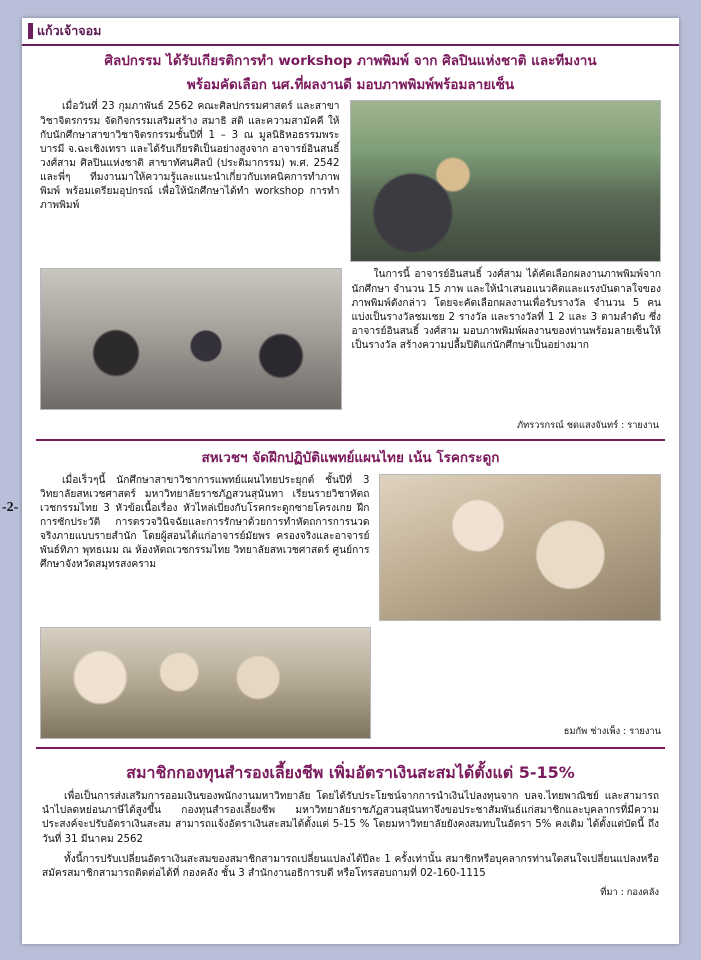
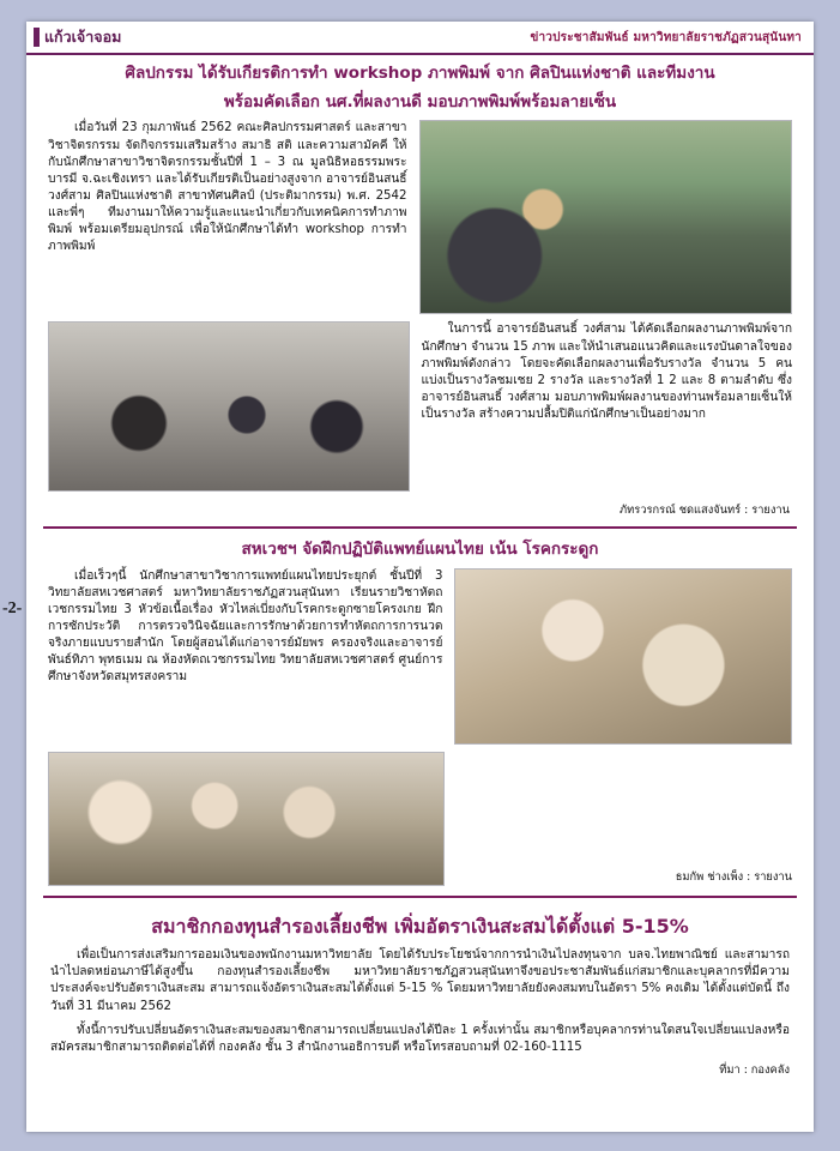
  แก้วเจ้าจอม
+ ข่าวประชาสัมพันธ์ มหาวิทยาลัยราชภัฏสวนสุนันทา
  ศิลปกรรม ได้รับเกียรติการทำ workshop ภาพพิมพ์ จาก ศิลปินแห่งชาติ และทีมงาน
  พร้อมคัดเลือก นศ.ที่ผลงานดี มอบภาพพิมพ์พร้อมลายเซ็น
  เมื่อวันที่ 23 กุมภาพันธ์ 2562 คณะศิลปกรรมศาสตร์ และสาขาวิชาจิตรกรรม จัดกิจกรรมเสริมสร้าง สมาธิ สติ และความสามัคคี ให้กับนักศึกษาสาขาวิชาจิตรกรรมชั้นปีที่ 1 – 3 ณ มูลนิธิหอธรรมพระบารมี จ.ฉะเชิงเทรา และได้รับเกียรติเป็นอย่างสูงจาก อาจารย์อินสนธิ์ วงศ์สาม ศิลปินแห่งชาติ สาขาทัศนศิลป์ (ประติมากรรม) พ.ศ. 2542 และพี่ๆ ทีมงานมาให้ความรู้และแนะนำเกี่ยวกับเทคนิคการทำภาพพิมพ์ พร้อมเตรียมอุปกรณ์ เพื่อให้นักศึกษาได้ทำ workshop การทำภาพพิมพ์
- ในการนี้ อาจารย์อินสนธิ์ วงศ์สาม ได้คัดเลือกผลงานภาพพิมพ์จากนักศึกษา จำนวน 15 ภาพ และให้นำเสนอแนวคิดและแรงบันดาลใจของภาพพิมพ์ดังกล่าว โดยจะคัดเลือกผลงานเพื่อรับรางวัล จำนวน 5 คน แบ่งเป็นรางวัลชมเชย 2 รางวัล และรางวัลที่ 1 2 และ 3 ตามลำดับ ซึ่งอาจารย์อินสนธิ์ วงศ์สาม มอบภาพพิมพ์ผลงานของท่านพร้อมลายเซ็นให้เป็นรางวัล สร้างความปลื้มปิติแก่นักศึกษาเป็นอย่างมาก
+ ในการนี้ อาจารย์อินสนธิ์ วงศ์สาม ได้คัดเลือกผลงานภาพพิมพ์จากนักศึกษา จำนวน 15 ภาพ และให้นำเสนอแนวคิดและแรงบันดาลใจของภาพพิมพ์ดังกล่าว โดยจะคัดเลือกผลงานเพื่อรับรางวัล จำนวน 5 คน แบ่งเป็นรางวัลชมเชย 2 รางวัล และรางวัลที่ 1 2 และ 8 ตามลำดับ ซึ่งอาจารย์อินสนธิ์ วงศ์สาม มอบภาพพิมพ์ผลงานของท่านพร้อมลายเซ็นให้เป็นรางวัล สร้างความปลื้มปิติแก่นักศึกษาเป็นอย่างมาก
  ภัทรวรกรณ์ ชดแสงจันทร์ : รายงาน
  สหเวชฯ จัดฝึกปฏิบัติแพทย์แผนไทย เน้น โรคกระดูก
  เมื่อเร็วๆนี้ นักศึกษาสาขาวิชาการแพทย์แผนไทยประยุกต์ ชั้นปีที่ 3 วิทยาลัยสหเวชศาสตร์ มหาวิทยาลัยราชภัฏสวนสุนันทา เรียนรายวิชาหัตถเวชกรรมไทย 3 หัวข้อเนื้อเรื่อง หัวไหล่เบี่ยงกับโรคกระดูกซายโครงเกย ฝึกการซักประวัติ การตรวจวินิจฉัยและการรักษาด้วยการทำหัตถการการนวดจริงภายแบบรายสำนัก โดยผู้สอนได้แก่อาจารย์มัยพร ครองจริงและอาจารย์พันธ์ทิภา พุทธเมม ณ ห้องหัตถเวชกรรมไทย วิทยาลัยสหเวชศาสตร์ ศูนย์การศึกษาจังหวัดสมุทรสงคราม
  ธมกัพ ช่างเพ็ง : รายงาน
  สมาชิกกองทุนสำรองเลี้ยงชีพ เพิ่มอัตราเงินสะสมได้ตั้งแต่ 5-15%
  เพื่อเป็นการส่งเสริมการออมเงินของพนักงานมหาวิทยาลัย โดยได้รับประโยชน์จากการนำเงินไปลงทุนจาก บลจ.ไทยพาณิชย์ และสามารถนำไปลดหย่อนภาษีได้สูงขึ้น กองทุนสำรองเลี้ยงชีพ มหาวิทยาลัยราชภัฏสวนสุนันทาจึงขอประชาสัมพันธ์แก่สมาชิกและบุคลากรที่มีความประสงค์จะปรับอัตราเงินสะสม สามารถแจ้งอัตราเงินสะสมได้ตั้งแต่ 5-15 % โดยมหาวิทยาลัยยังคงสมทบในอัตรา 5% คงเดิม ได้ตั้งแต่บัดนี้ ถึงวันที่ 31 มีนาคม 2562
  ทั้งนี้การปรับเปลี่ยนอัตราเงินสะสมของสมาชิกสามารถเปลี่ยนแปลงได้ปีละ 1 ครั้งเท่านั้น สมาชิกหรือบุคลากรท่านใดสนใจเปลี่ยนแปลงหรือสมัครสมาชิกสามารถติดต่อได้ที่ กองคลัง ชั้น 3 สำนักงานอธิการบดี หรือโทรสอบถามที่ 02-160-1115
  ที่มา : กองคลัง
  -2-
